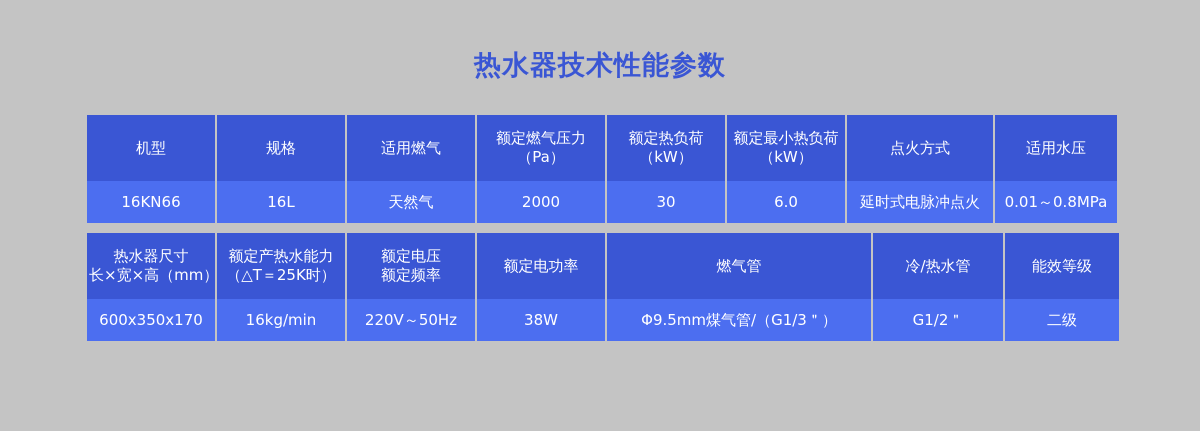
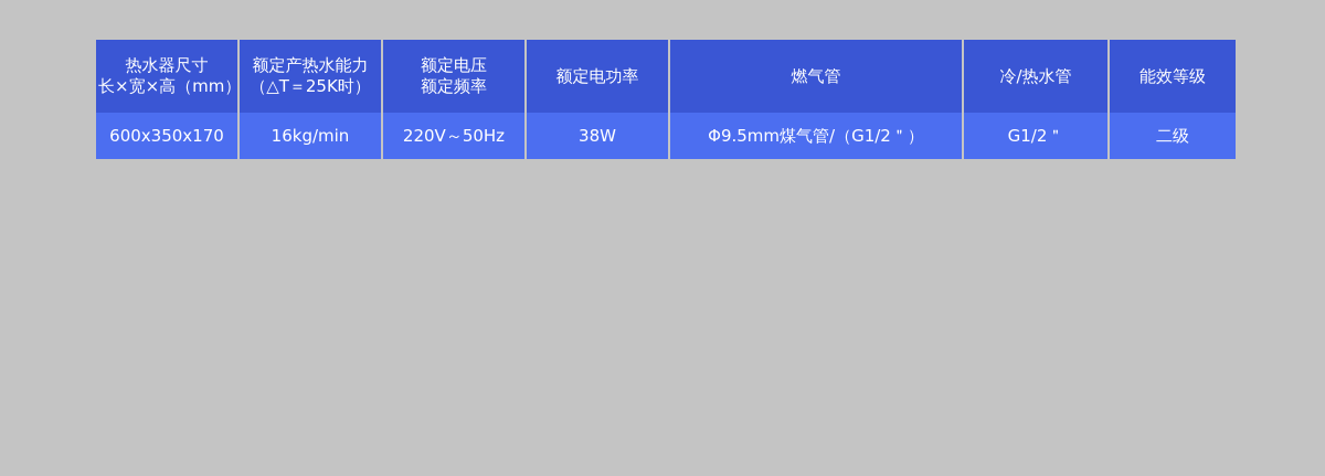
- 热水器技术性能参数
- 机型	规格	适用燃气	额定燃气压力 （Pa）	额定热负荷 （kW）	额定最小热负荷 （kW）	点火方式	适用水压
- 16KN66	16L	天然气	2000	30	6.0	延时式电脉冲点火	0.01～0.8MPa
  热水器尺寸 长×宽×高（mm）	额定产热水能力 （△T＝25K时）	额定电压 额定频率	额定电功率	燃气管	冷/热水管	能效等级
- 600x350x170	16kg/min	220V～50Hz	38W	Φ9.5mm煤气管/（G1/3＂）	G1/2＂	二级
+ 600x350x170	16kg/min	220V～50Hz	38W	Φ9.5mm煤气管/（G1/2＂）	G1/2＂	二级
